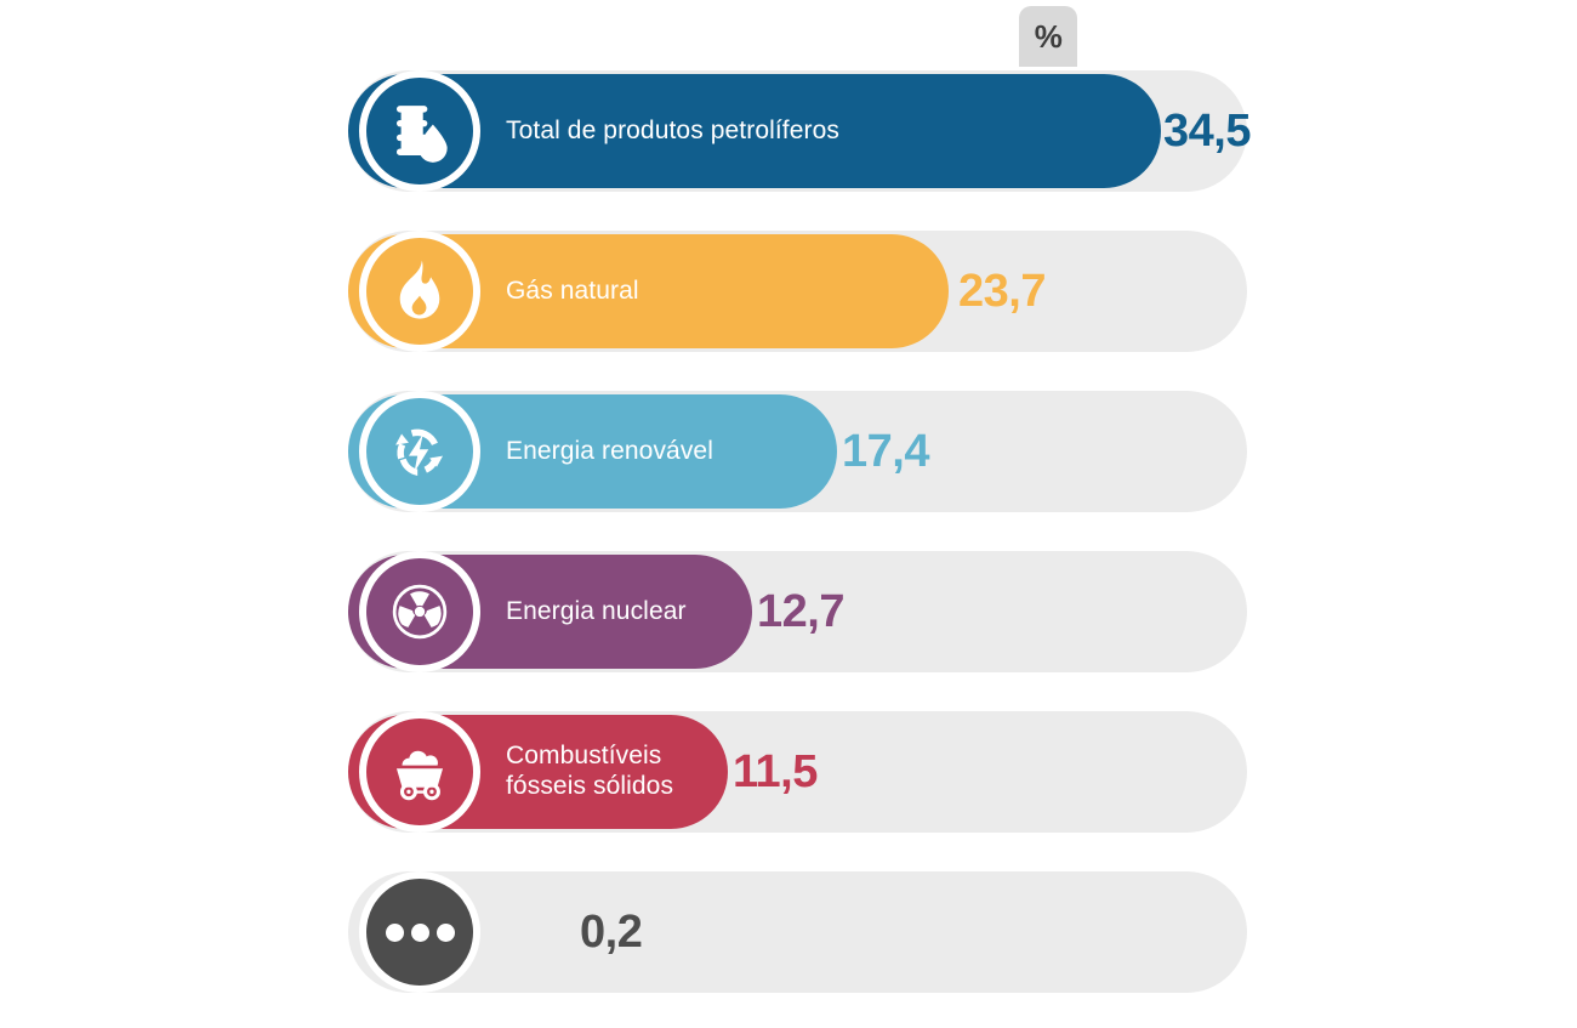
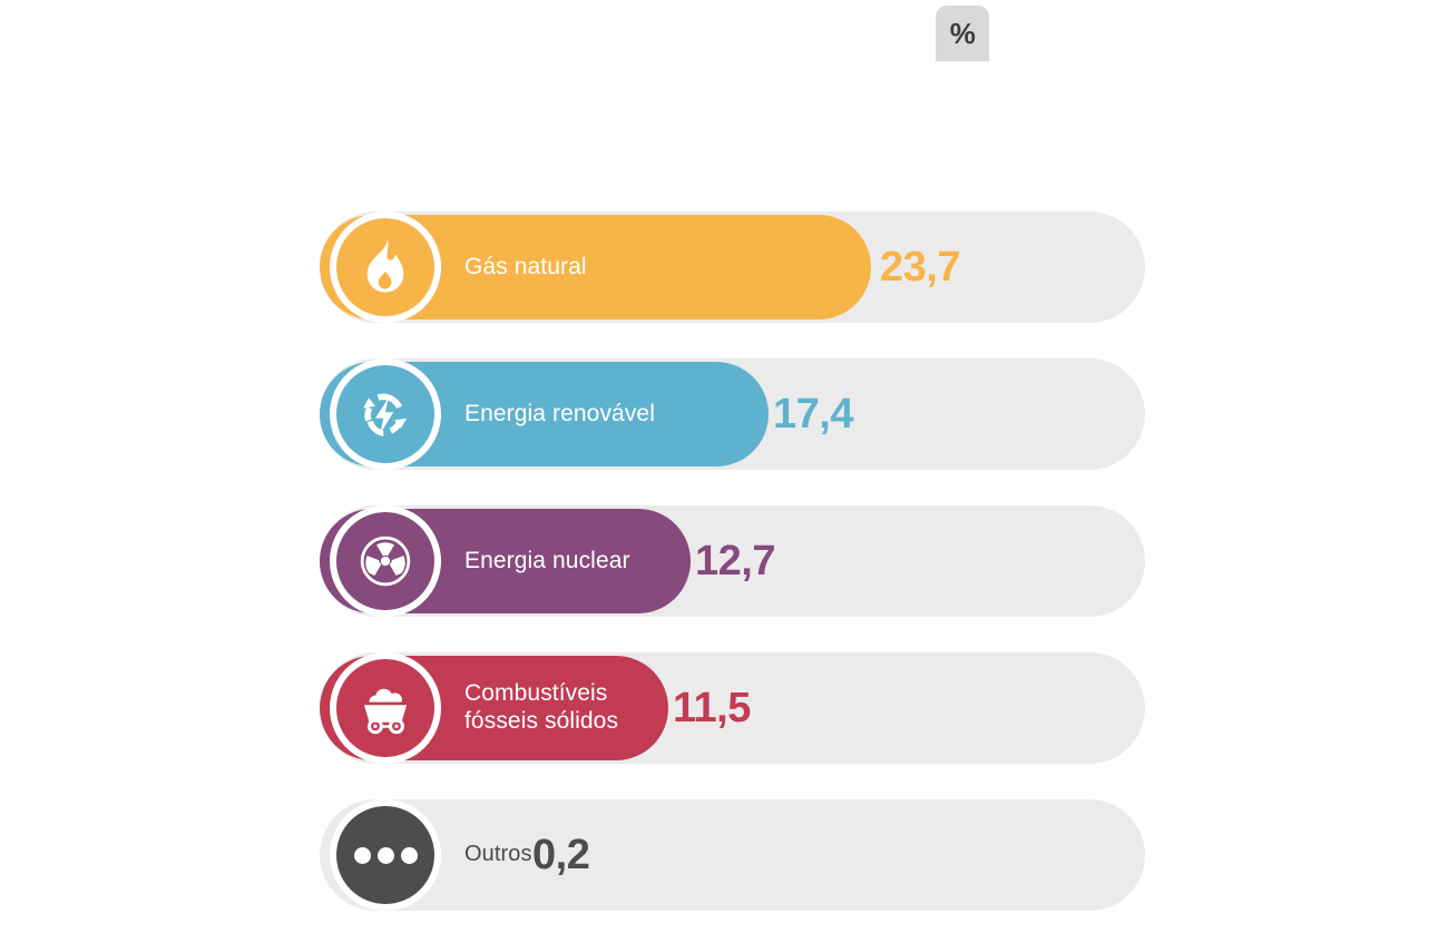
  %
- Total de produtos petrolíferos
- 34,5
  Gás natural
  23,7
  Energia renovável
  17,4
  Energia nuclear
  12,7
  Combustíveis
  fósseis sólidos
  11,5
+ Outros
  0,2
